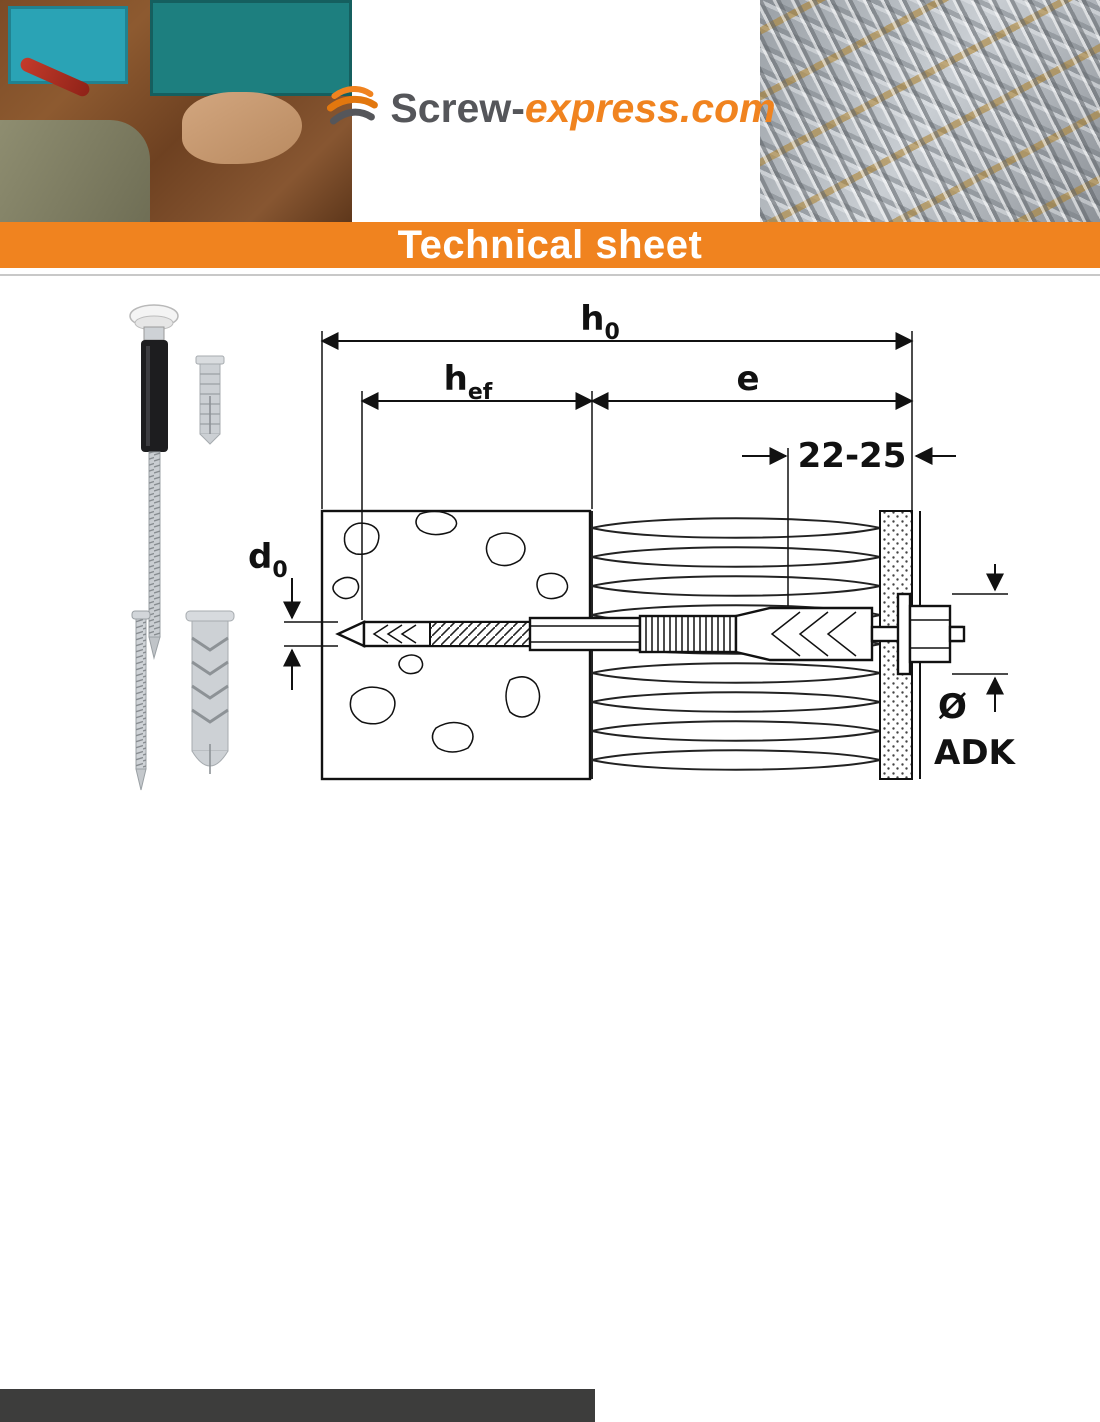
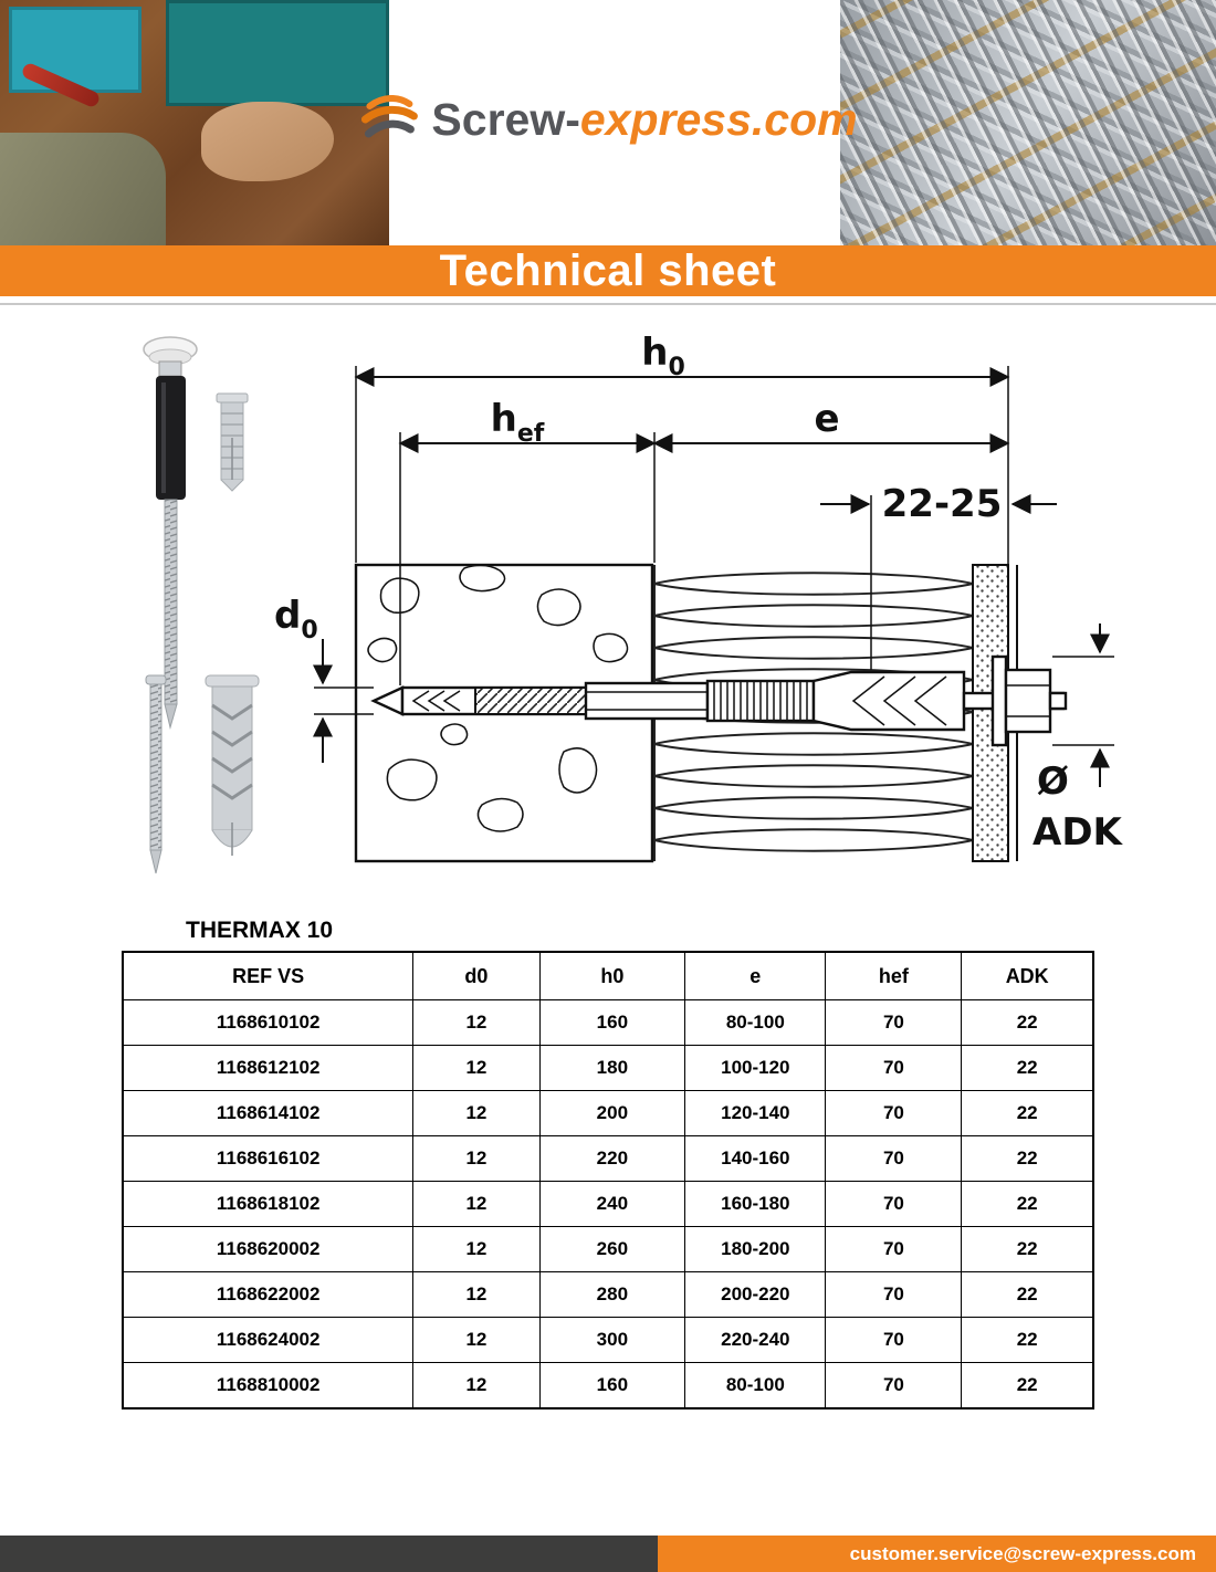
  Screw-express.com
  Technical sheet
  h0
  hef
  e
  22-25
  d0
  Ø
  ADK
+ THERMAX 10
+ REF VS	d0	h0	e	hef	ADK
+ 1168610102	12	160	80-100	70	22
+ 1168612102	12	180	100-120	70	22
+ 1168614102	12	200	120-140	70	22
+ 1168616102	12	220	140-160	70	22
+ 1168618102	12	240	160-180	70	22
+ 1168620002	12	260	180-200	70	22
+ 1168622002	12	280	200-220	70	22
+ 1168624002	12	300	220-240	70	22
+ 1168810002	12	160	80-100	70	22
+ customer.service@screw-express.com
